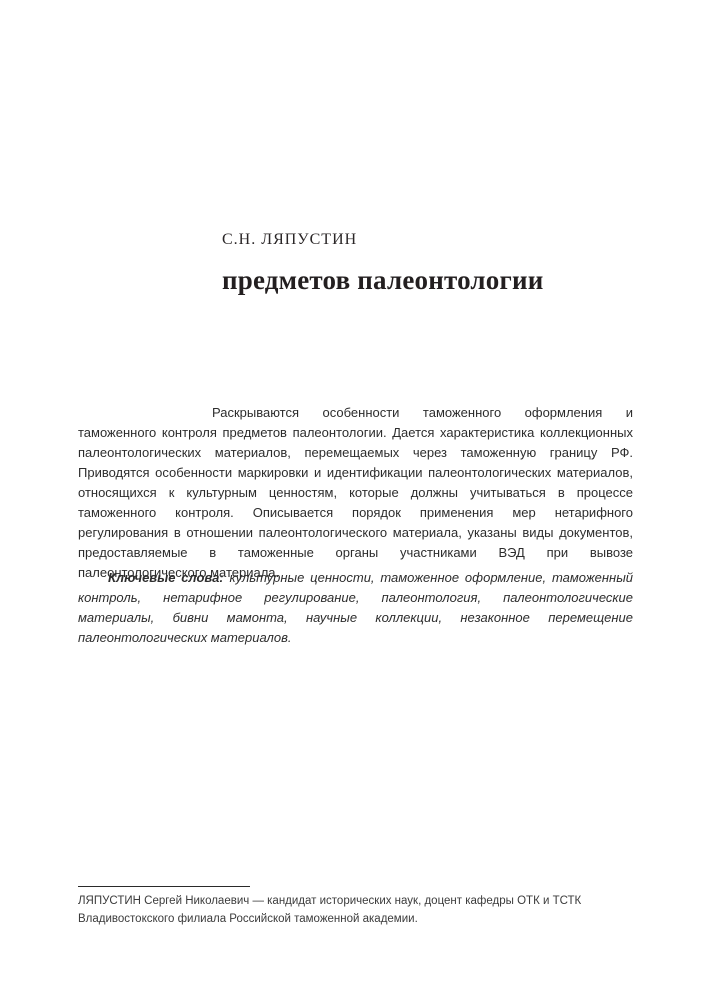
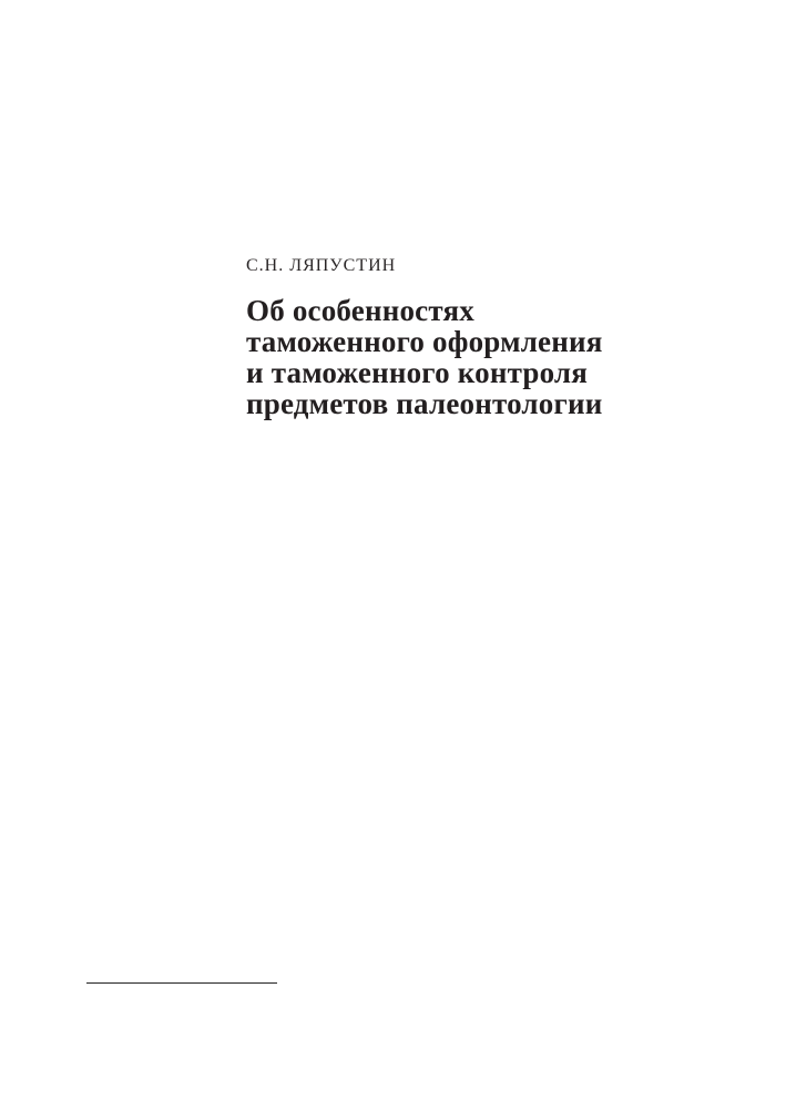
  С.Н. ЛЯПУСТИН
+ Об особенностях
+ таможенного оформления
+ и таможенного контроля
  предметов палеонтологии
- Раскрываются особенности таможенного оформления и таможенного контроля предметов палеонтологии. Дается характеристика коллекционных палеонтологических материалов, перемещаемых через таможенную границу РФ. Приводятся особенности маркировки и идентификации палеонтологических материалов, относящихся к культурным ценностям, которые должны учитываться в процессе таможенного контроля. Описывается порядок применения мер нетарифного регулирования в отношении палеонтологического материала, указаны виды документов, предоставляемые в таможенные органы участниками ВЭД при вывозе палеонтологического материала.
- Ключевые слова: культурные ценности, таможенное оформление, таможенный контроль, нетарифное регулирование, палеонтология, палеонтологические материалы, бивни мамонта, научные коллекции, незаконное перемещение палеонтологических материалов.
- ЛЯПУСТИН Сергей Николаевич — кандидат исторических наук, доцент кафедры ОТК и ТСТК Владивостокского филиала Российской таможенной академии.
